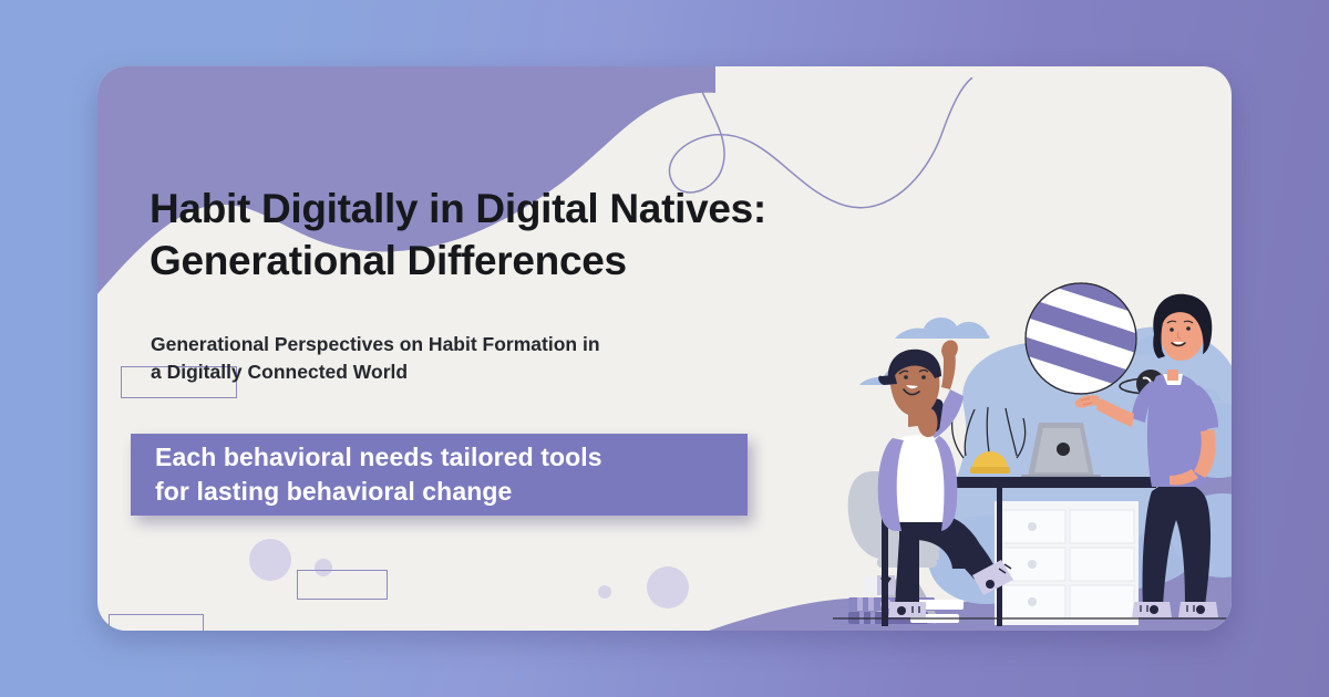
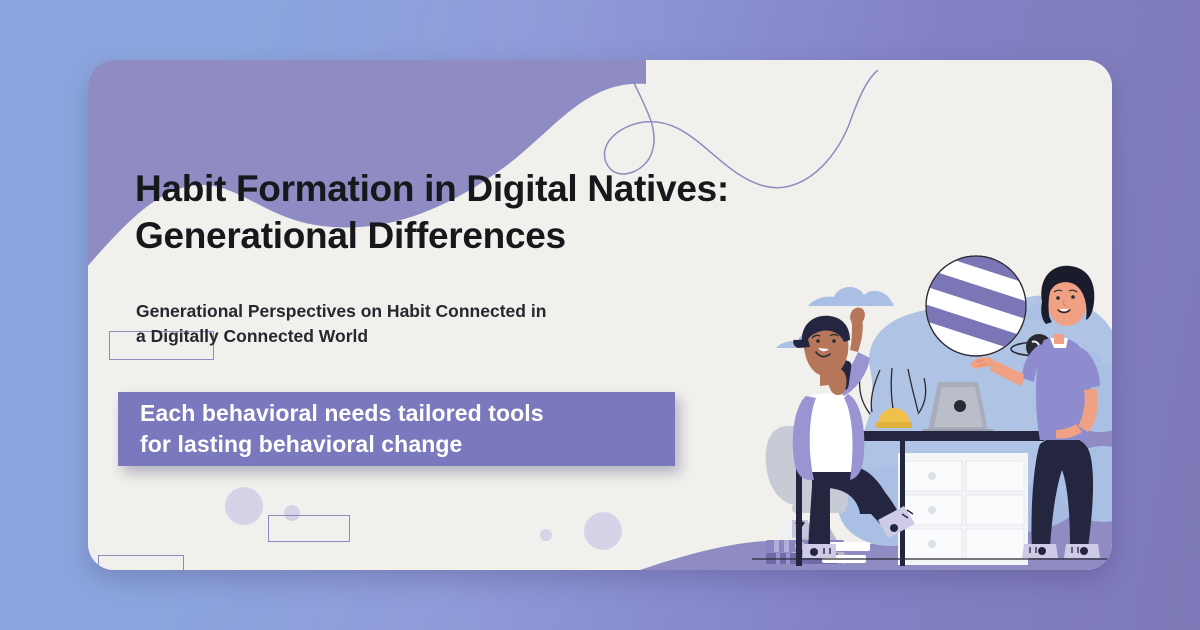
- Habit Digitally in Digital Natives:
+ Habit Formation in Digital Natives:
  Generational Differences
- Generational Perspectives on Habit Formation in
+ Generational Perspectives on Habit Connected in
  a Digitally Connected World
  Each behavioral needs tailored tools
  for lasting behavioral change
